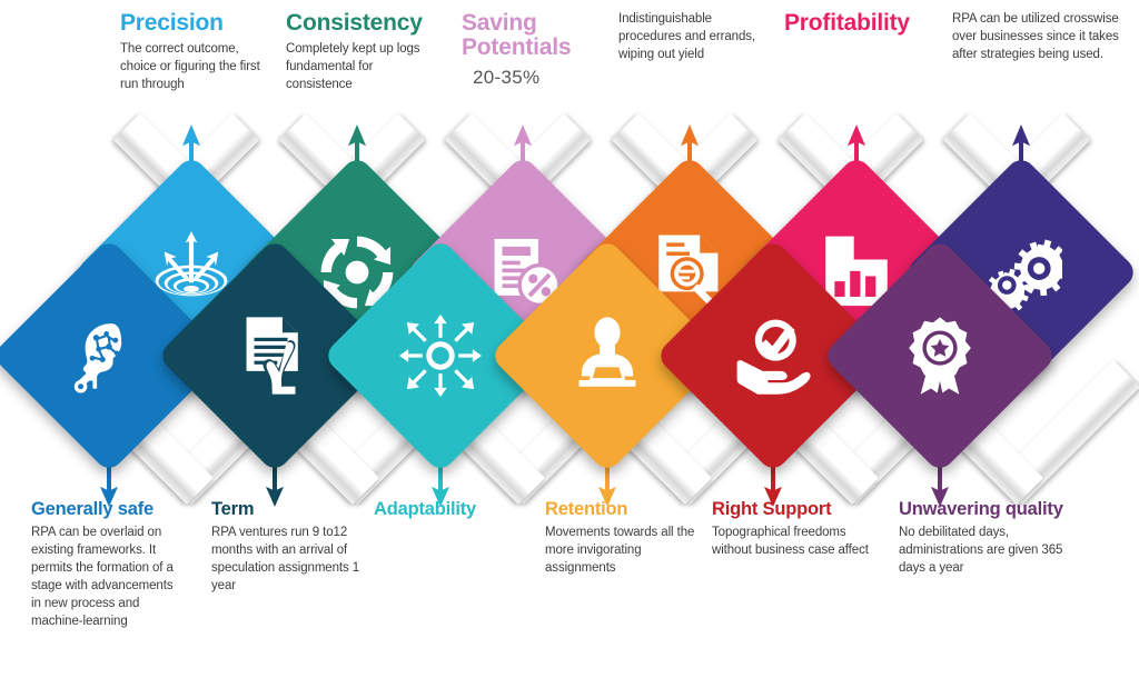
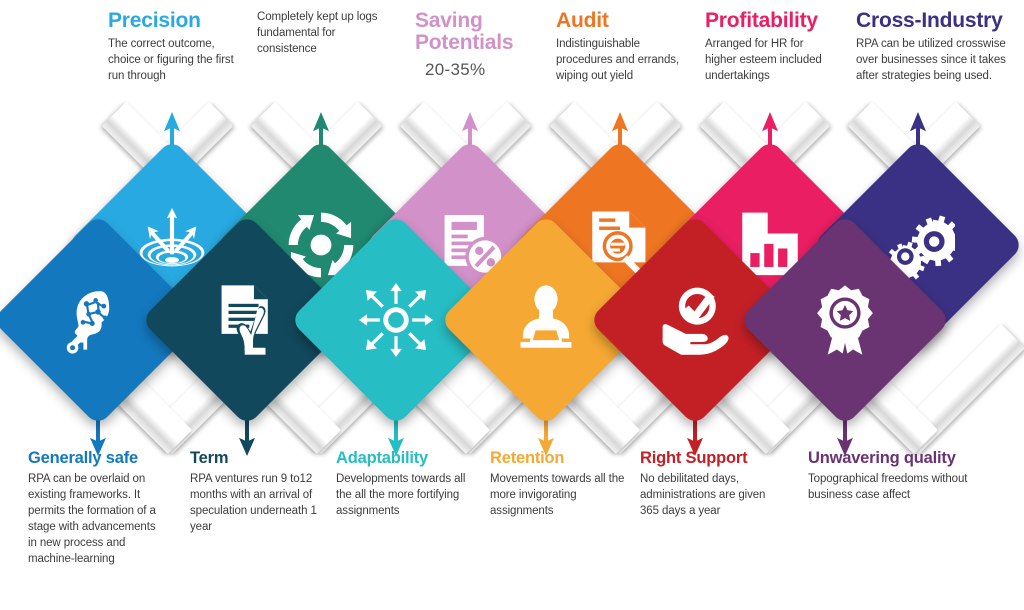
  Precision
  The correct outcome, choice or figuring the first run through
- Consistency
  Completely kept up logs fundamental for consistence
  Saving Potentials
  20-35%
+ Audit
  Indistinguishable procedures and errands, wiping out yield
  Profitability
+ Arranged for HR for higher esteem included undertakings
+ Cross-Industry
  RPA can be utilized crosswise over businesses since it takes after strategies being used.
  Generally safe
  RPA can be overlaid on existing frameworks. It permits the formation of a stage with advancements in new process and machine-learning
  Term
- RPA ventures run 9 to12 months with an arrival of speculation assignments 1 year
+ RPA ventures run 9 to12 months with an arrival of speculation underneath 1 year
  Adaptability
+ Developments towards all the all the more fortifying assignments
  Retention
  Movements towards all the more invigorating assignments
  Right Support
- Topographical freedoms without business case affect
+ No debilitated days, administrations are given 365 days a year
  Unwavering quality
- No debilitated days, administrations are given 365 days a year
+ Topographical freedoms without business case affect
